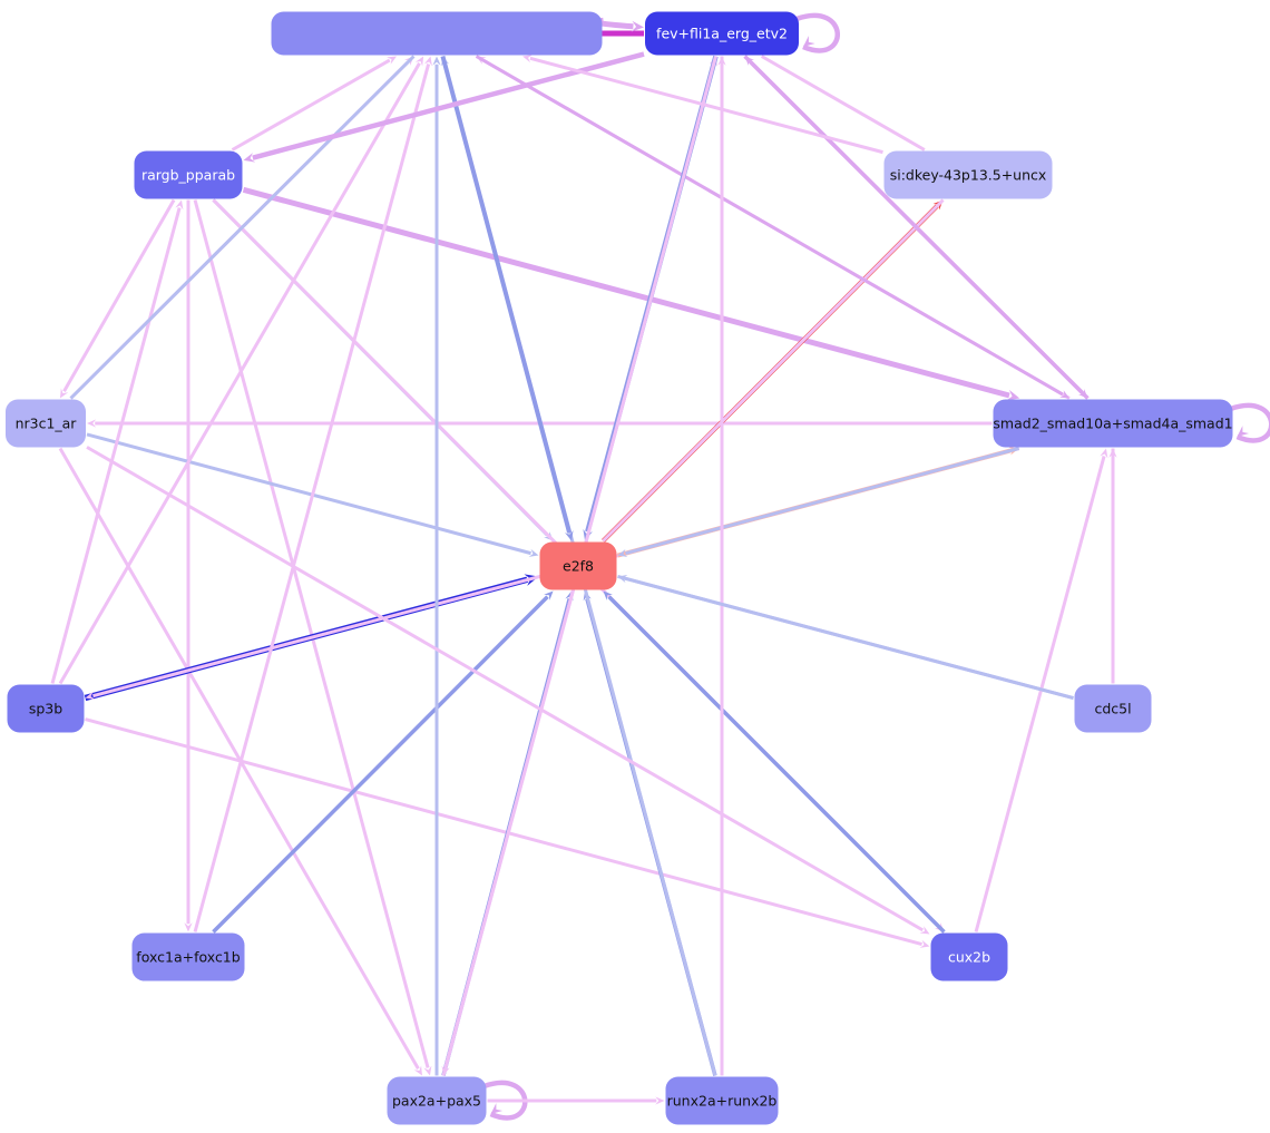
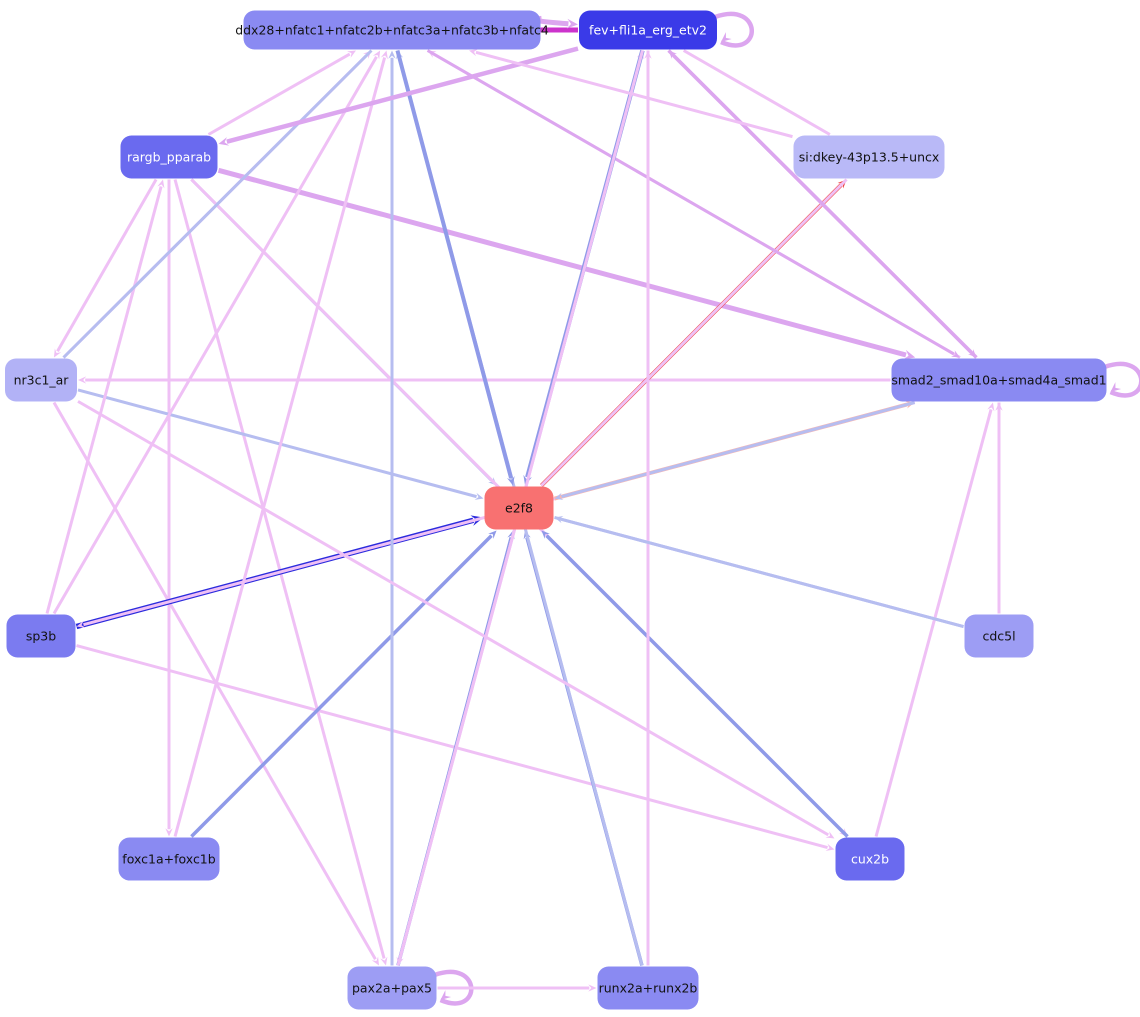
+ ddx28+nfatc1+nfatc2b+nfatc3a+nfatc3b+nfatc4
  fev+fli1a_erg_etv2
  si:dkey-43p13.5+uncx
  rargb_pparab
  nr3c1_ar
  smad2_smad10a+smad4a_smad1
  e2f8
  sp3b
  cdc5l
  foxc1a+foxc1b
  cux2b
  pax2a+pax5
  runx2a+runx2b
